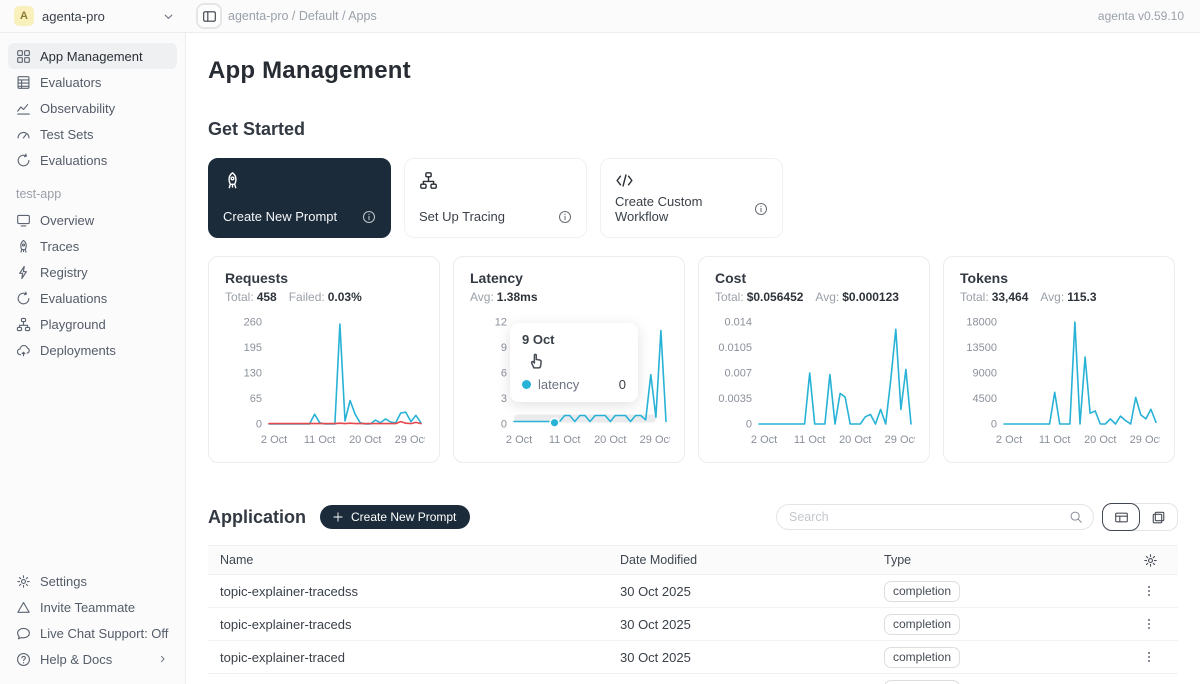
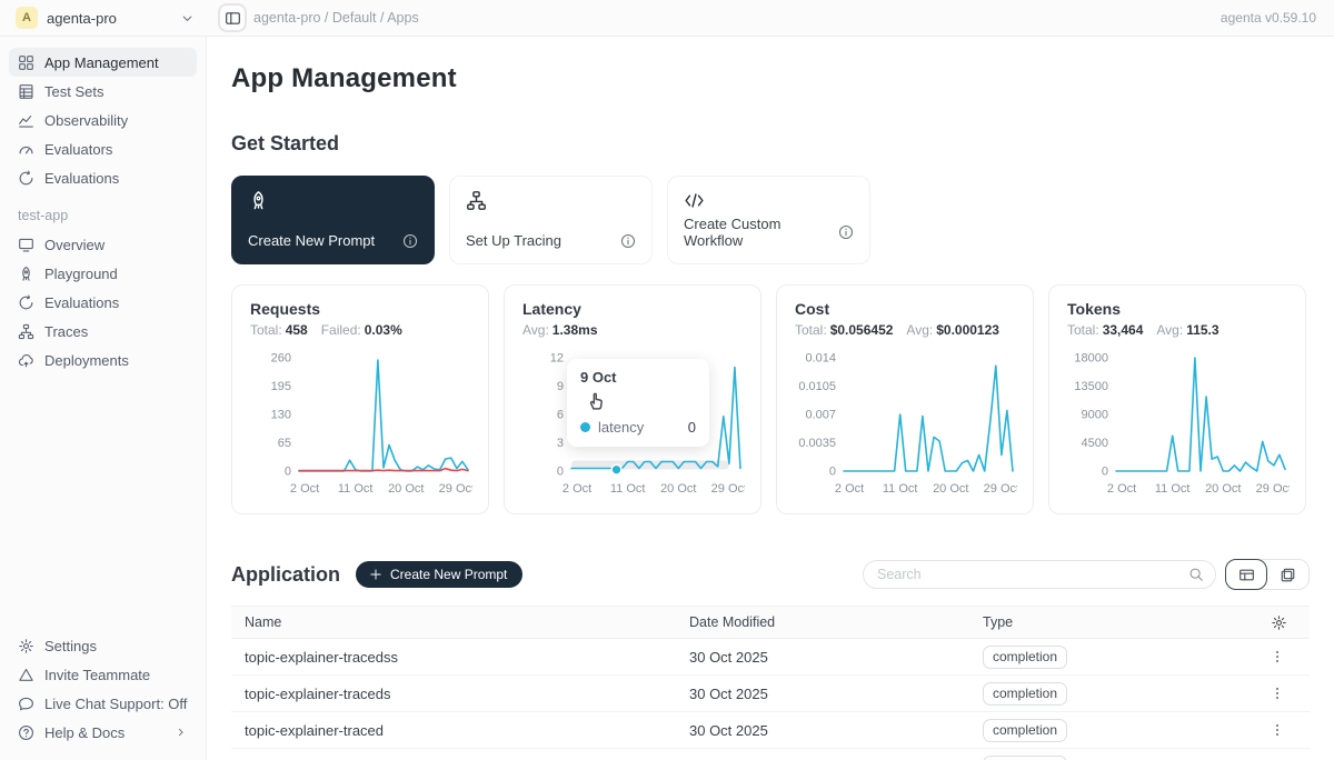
  A
  agenta-pro
  agenta-pro / Default / Apps
  agenta v0.59.10
  App Management
- Evaluators
+ Test Sets
  Observability
- Test Sets
+ Evaluators
  Evaluations
  test-app
  Overview
- Traces
+ Playground
- Registry
  Evaluations
- Playground
+ Traces
  Deployments
  Settings
  Invite Teammate
  Live Chat Support: Off
  Help & Docs
  App Management
  Get Started
  Create New Prompt
  Set Up Tracing
  Create Custom Workflow
  Requests
  Total: 458
  Failed: 0.03%
  0
  65
  130
  195
  260
  2 Oct
  11 Oct
  20 Oct
  29 Oc
  Latency
  Avg: 1.38ms
  0
  3
  6
  9
  12
  2 Oct
  11 Oct
  20 Oct
  29 Oc
  9 Oct
  latency
  0
  Cost
  Total: $0.056452
  Avg: $0.000123
  0
  0.0035
  0.007
  0.0105
  0.014
  2 Oct
  11 Oct
  20 Oct
  29 Oc
  Tokens
  Total: 33,464
  Avg: 115.3
  0
  4500
  9000
  13500
  18000
  2 Oct
  11 Oct
  20 Oct
  29 Oc
  Application
  Create New Prompt
  Search
  Name
  Date Modified
  Type
  topic-explainer-tracedss
  30 Oct 2025
  completion
  topic-explainer-traceds
  30 Oct 2025
  completion
  topic-explainer-traced
  30 Oct 2025
  completion
